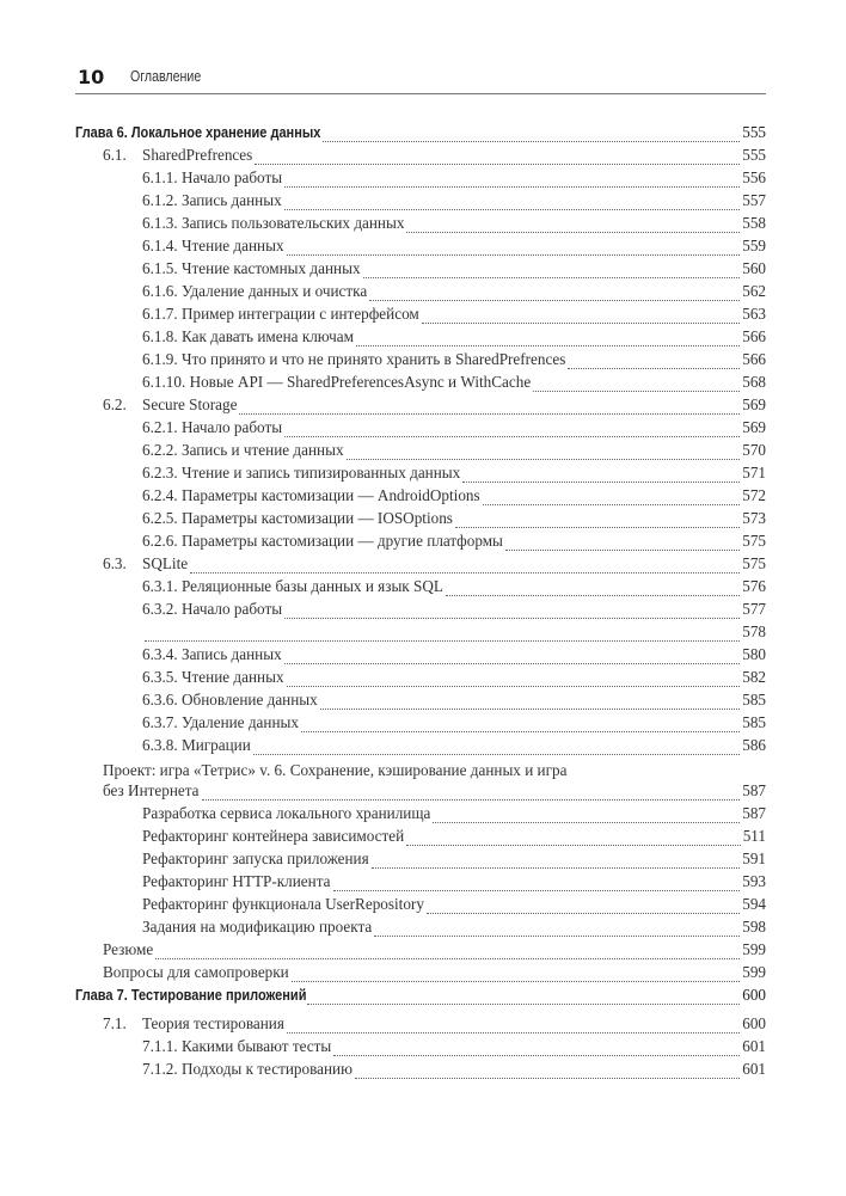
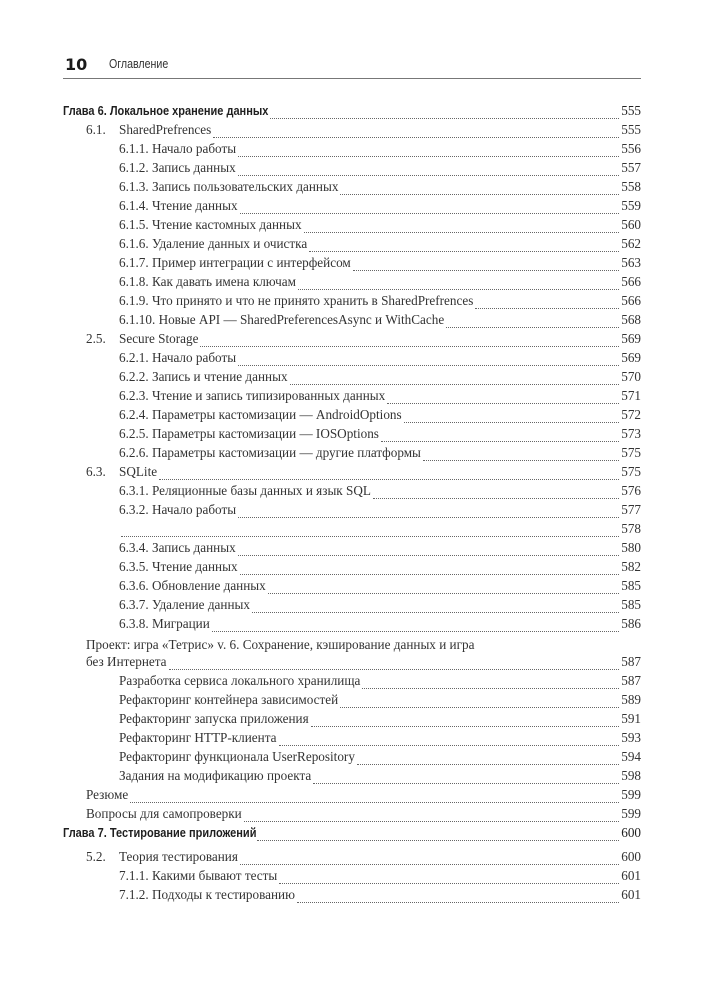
  10
  Оглавление
  Глава 6. Локальное хранение данных
  555
  6.1.
  SharedPrefrences
  555
  6.1.1. Начало работы
  556
  6.1.2. Запись данных
  557
  6.1.3. Запись пользовательских данных
  558
  6.1.4. Чтение данных
  559
  6.1.5. Чтение кастомных данных
  560
  6.1.6. Удаление данных и очистка
  562
  6.1.7. Пример интеграции с интерфейсом
  563
  6.1.8. Как давать имена ключам
  566
  6.1.9. Что принято и что не принято хранить в SharedPrefrences
  566
  6.1.10. Новые API — SharedPreferencesAsync и WithCache
  568
- 6.2.
+ 2.5.
  Secure Storage
  569
  6.2.1. Начало работы
  569
  6.2.2. Запись и чтение данных
  570
  6.2.3. Чтение и запись типизированных данных
  571
  6.2.4. Параметры кастомизации — AndroidOptions
  572
  6.2.5. Параметры кастомизации — IOSOptions
  573
  6.2.6. Параметры кастомизации — другие платформы
  575
  6.3.
  SQLite
  575
  6.3.1. Реляционные базы данных и язык SQL
  576
  6.3.2. Начало работы
  577
  578
  6.3.4. Запись данных
  580
  6.3.5. Чтение данных
  582
  6.3.6. Обновление данных
  585
  6.3.7. Удаление данных
  585
  6.3.8. Миграции
  586
  Проект: игра «Тетрис» v. 6. Сохранение, кэширование данных и игра
  без Интернета
  587
  Разработка сервиса локального хранилища
  587
  Рефакторинг контейнера зависимостей
- 511
+ 589
  Рефакторинг запуска приложения
  591
  Рефакторинг HTTP-клиента
  593
  Рефакторинг функционала UserRepository
  594
  Задания на модификацию проекта
  598
  Резюме
  599
  Вопросы для самопроверки
  599
  Глава 7. Тестирование приложений
  600
- 7.1.
+ 5.2.
  Теория тестирования
  600
  7.1.1. Какими бывают тесты
  601
  7.1.2. Подходы к тестированию
  601
